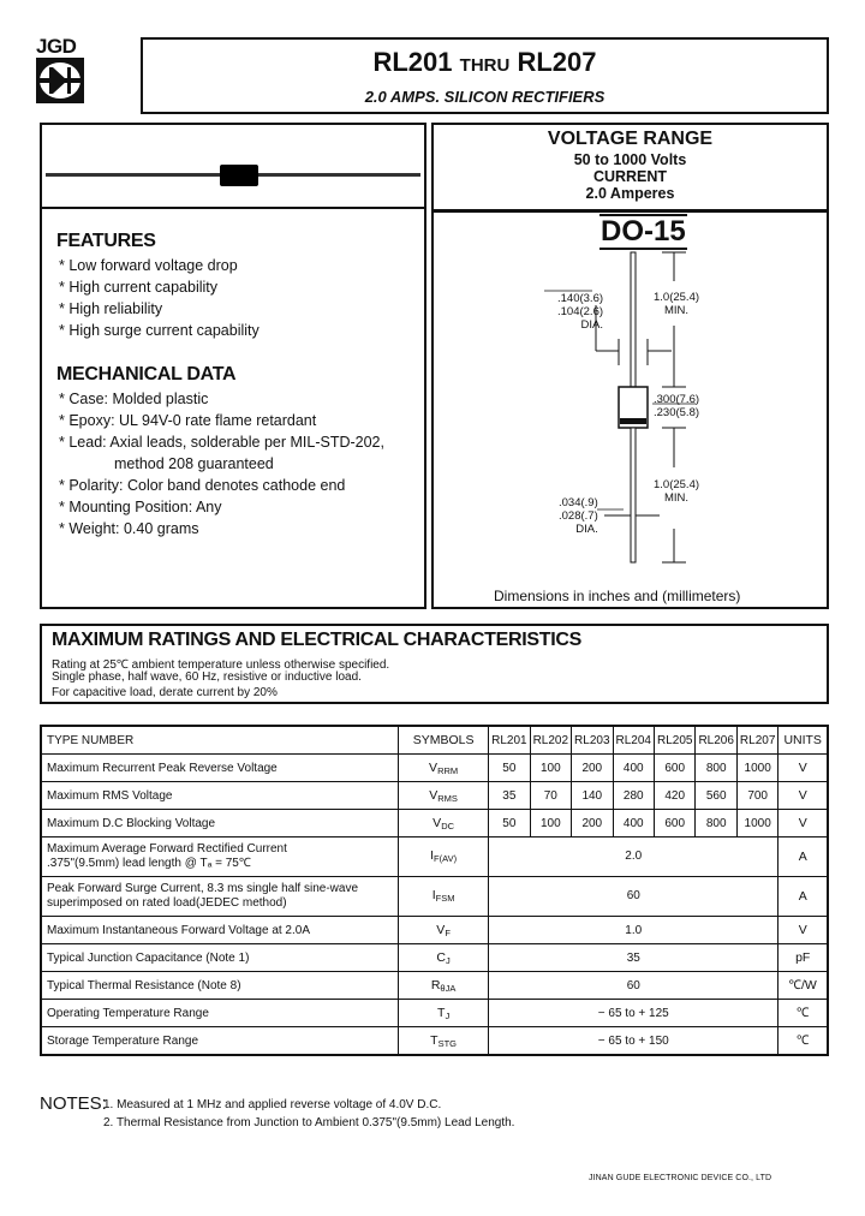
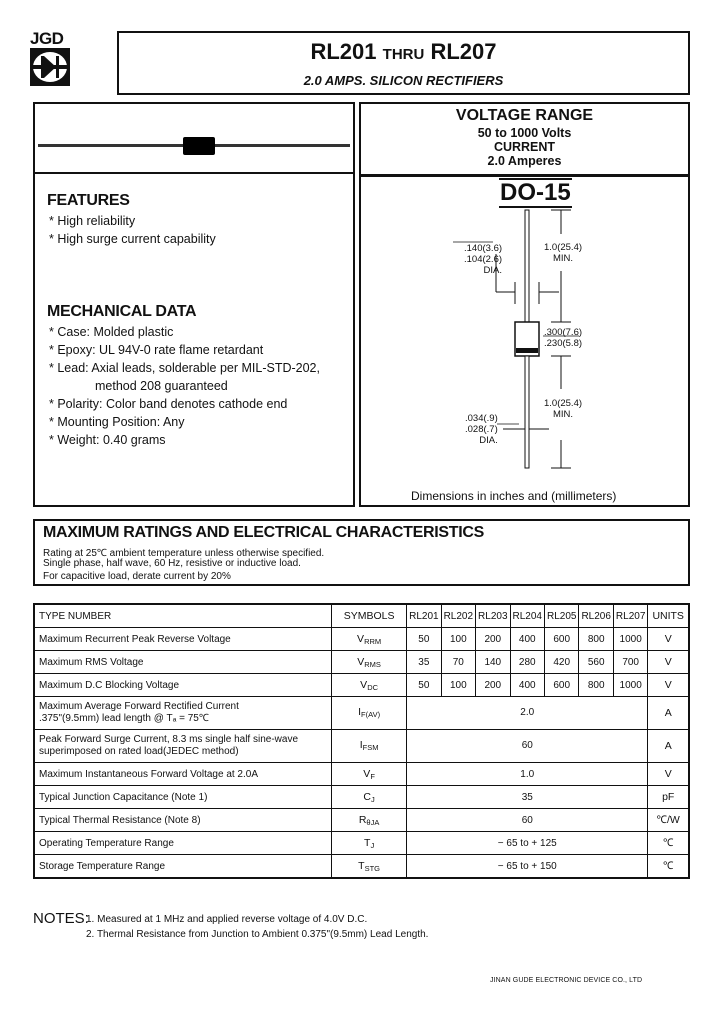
  JGD
  RL201 THRU RL207
  2.0 AMPS. SILICON RECTIFIERS
  FEATURES
- * Low forward voltage drop
- * High current capability
  * High reliability
  * High surge current capability
  MECHANICAL DATA
  * Case: Molded plastic
  * Epoxy: UL 94V-0 rate flame retardant
  * Lead: Axial leads, solderable per MIL-STD-202,
  method 208 guaranteed
  * Polarity: Color band denotes cathode end
  * Mounting Position: Any
  * Weight: 0.40 grams
  VOLTAGE RANGE
  50 to 1000 Volts
  CURRENT
  2.0 Amperes
  DO-15
  .140(3.6)
  .104(2.6)
  DIA.
  1.0(25.4)
  MIN.
  .300(7.6)
  .230(5.8)
  1.0(25.4)
  MIN.
  .034(.9)
  .028(.7)
  DIA.
  Dimensions in inches and (millimeters)
  MAXIMUM RATINGS AND ELECTRICAL CHARACTERISTICS
  Rating at 25℃ ambient temperature unless otherwise specified.
  Single phase, half wave, 60 Hz, resistive or inductive load.
  For capacitive load, derate current by 20%
  TYPE NUMBER	SYMBOLS	RL201	RL202	RL203	RL204	RL205	RL206	RL207	UNITS
  Maximum Recurrent Peak Reverse Voltage	VRRM	50	100	200	400	600	800	1000	V
  Maximum RMS Voltage	VRMS	35	70	140	280	420	560	700	V
  Maximum D.C Blocking Voltage	VDC	50	100	200	400	600	800	1000	V
  Maximum Average Forward Rectified Current.375"(9.5mm) lead length @ Tₐ = 75℃	IF(AV)	2.0	A
  Peak Forward Surge Current, 8.3 ms single half sine-wavesuperimposed on rated load(JEDEC method)	IFSM	60	A
  Maximum Instantaneous Forward Voltage at 2.0A	VF	1.0	V
  Typical Junction Capacitance (Note 1)	CJ	35	pF
  Typical Thermal Resistance (Note 8)	RθJA	60	℃/W
  Operating Temperature Range	TJ	− 65 to + 125	℃
  Storage Temperature Range	TSTG	− 65 to + 150	℃
  NOTES:
  1. Measured at 1 MHz and applied reverse voltage of 4.0V D.C.
  2. Thermal Resistance from Junction to Ambient 0.375"(9.5mm) Lead Length.
